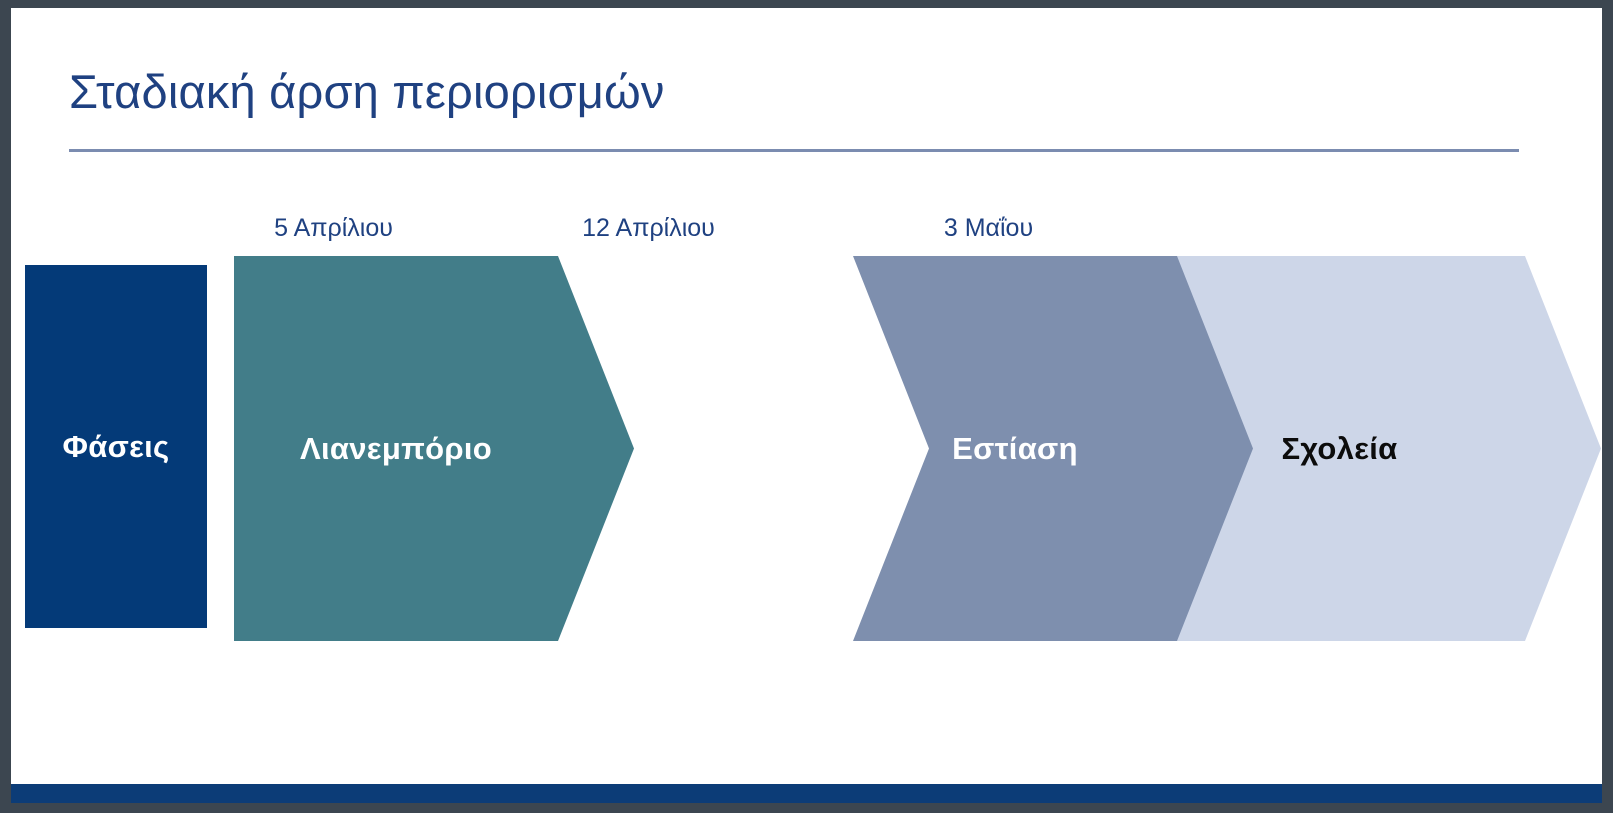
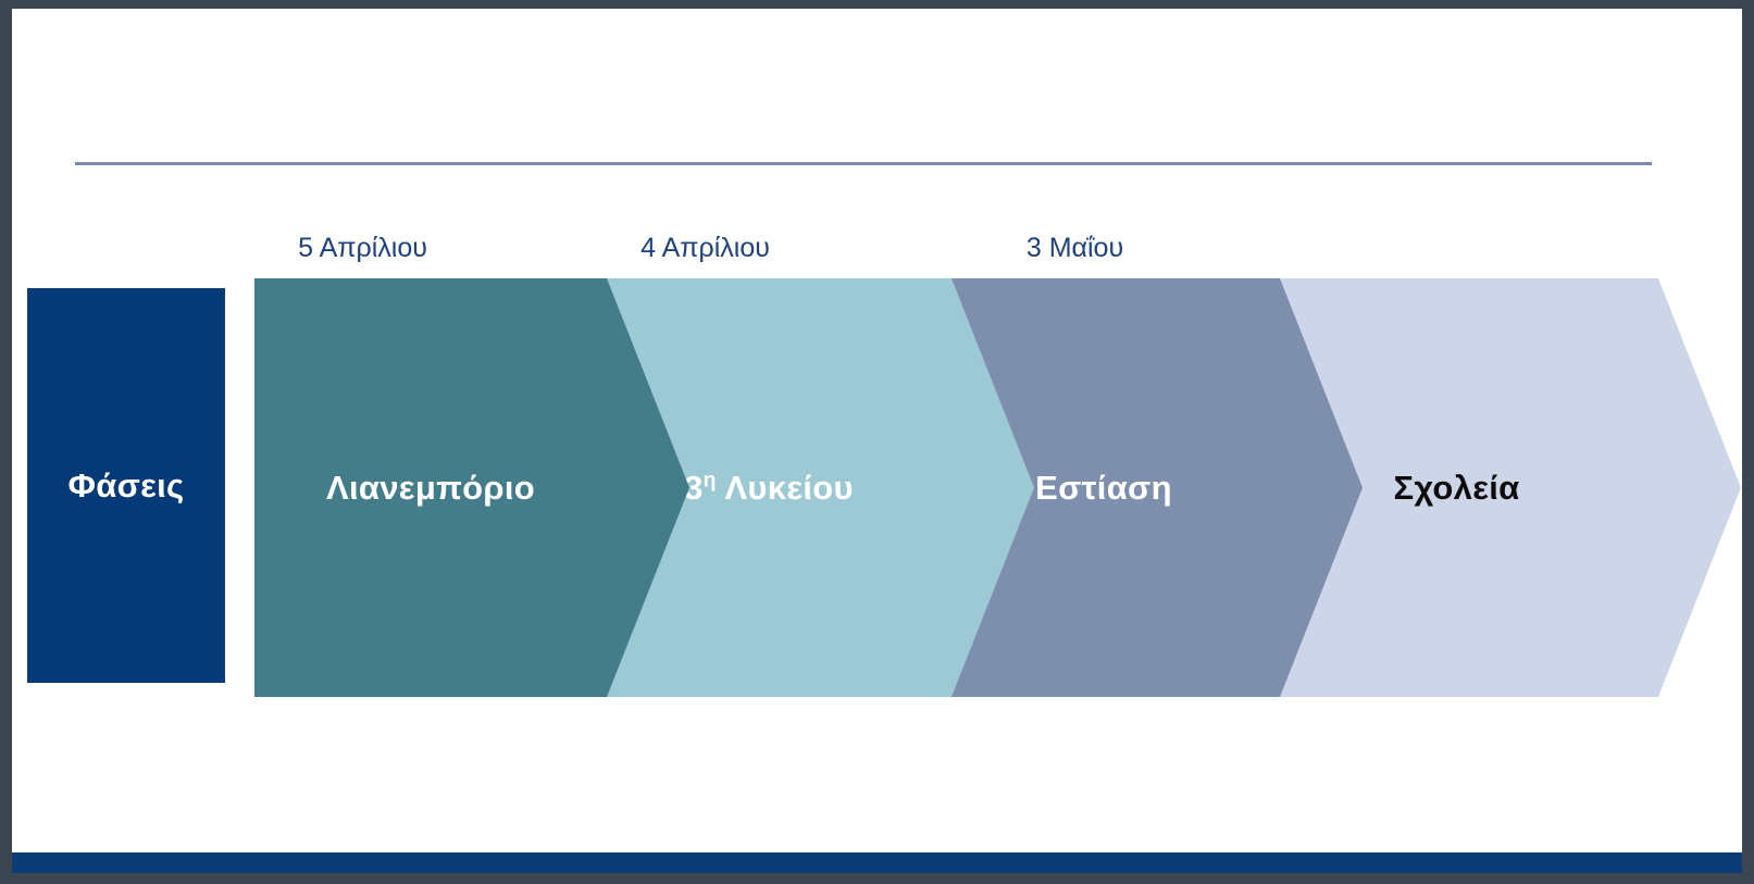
- Σταδιακή άρση περιορισμών
  5 Απρίλιου
- 12 Απρίλιου
+ 4 Απρίλιου
  3 Μαΐου
  Σχολεία
  Εστίαση
+ 3η Λυκείου
  Λιανεμπόριο
  Φάσεις
